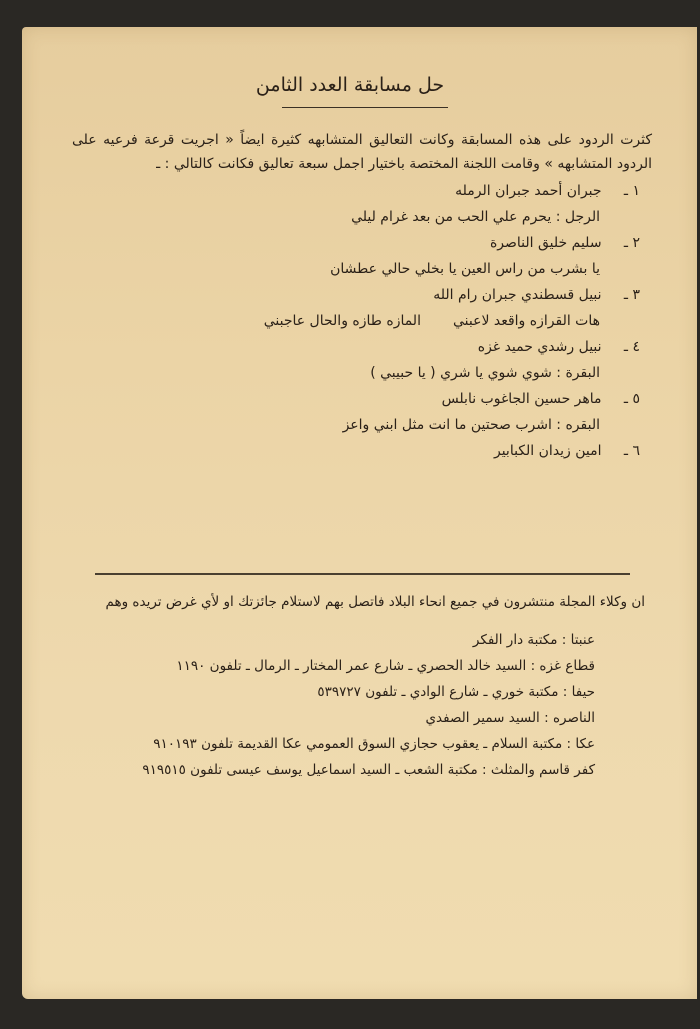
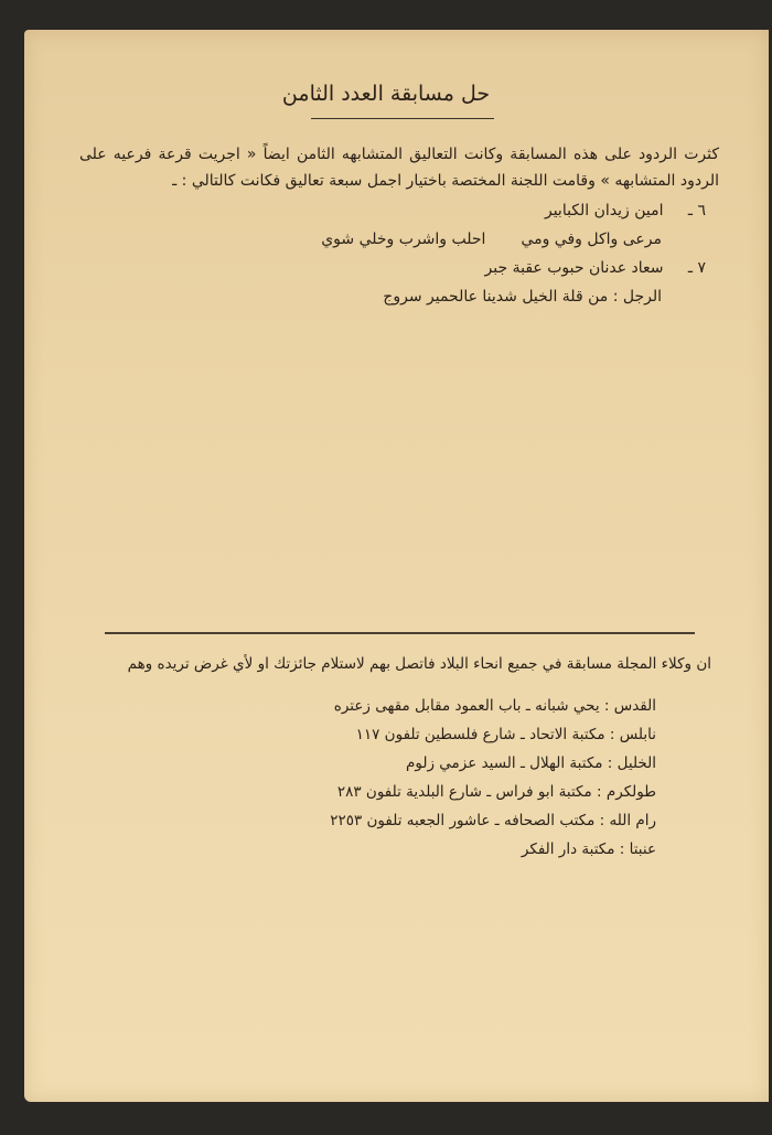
  حل مسابقة العدد الثامن
- كثرت الردود على هذه المسابقة وكانت التعاليق المتشابهه كثيرة ايضاً « اجريت قرعة فرعيه على الردود المتشابهه » وقامت اللجنة المختصة باختيار اجمل سبعة تعاليق فكانت كالتالي : ـ
+ كثرت الردود على هذه المسابقة وكانت التعاليق المتشابهه الثامن ايضاً « اجريت قرعة فرعيه على الردود المتشابهه » وقامت اللجنة المختصة باختيار اجمل سبعة تعاليق فكانت كالتالي : ـ
- ١ ـ جبران أحمد جبران الرمله
- الرجل : يحرم علي الحب من بعد غرام ليلي
- ٢ ـ سليم خليق الناصرة
- يا بشرب من راس العين يا بخلي حالي عطشان
- ٣ ـ نبيل قسطندي جبران رام الله
- هات القرازه واقعد لاعبنيالمازه طازه والحال عاجبني
- ٤ ـ نبيل رشدي حميد غزه
- البقرة : شوي شوي يا شري ( يا حبيبي )
- ٥ ـ ماهر حسين الجاغوب نابلس
- البقره : اشرب صحتين ما انت مثل ابني واعز
  ٦ ـ امين زيدان الكبابير
+ مرعى واكل وفي ومياحلب واشرب وخلي شوي
+ ٧ ـ سعاد عدنان حبوب عقبة جبر
+ الرجل : من قلة الخيل شدينا عالحمير سروج
- ان وكلاء المجلة منتشرون في جميع انحاء البلاد فاتصل بهم لاستلام جائزتك او لأي غرض تريده وهم
+ ان وكلاء المجلة مسابقة في جميع انحاء البلاد فاتصل بهم لاستلام جائزتك او لأي غرض تريده وهم
+ القدس : يحي شبانه ـ باب العمود مقابل مقهى زعتره
+ نابلس : مكتبة الاتحاد ـ شارع فلسطين تلفون ١١٧
+ الخليل : مكتبة الهلال ـ السيد عزمي زلوم
+ طولكرم : مكتبة ابو فراس ـ شارع البلدية تلفون ٢٨٣
+ رام الله : مكتب الصحافه ـ عاشور الجعبه تلفون ٢٢٥٣
  عنبتا : مكتبة دار الفكر
- قطاع غزه : السيد خالد الحصري ـ شارع عمر المختار ـ الرمال ـ تلفون ١١٩٠
- حيفا : مكتبة خوري ـ شارع الوادي ـ تلفون ٥٣٩٧٢٧
- الناصره : السيد سمير الصفدي
- عكا : مكتبة السلام ـ يعقوب حجازي السوق العمومي عكا القديمة تلفون ٩١٠١٩٣
- كفر قاسم والمثلث : مكتبة الشعب ـ السيد اسماعيل يوسف عيسى تلفون ٩١٩٥١٥
